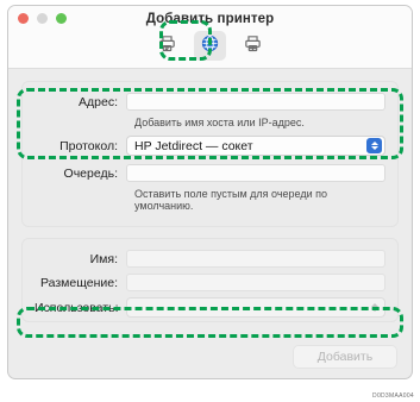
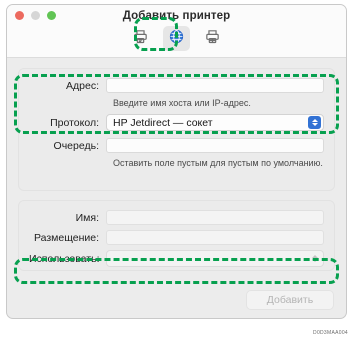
  Добавить принтер
  Адрес:
- Добавить имя хоста или IP-адрес.
+ Введите имя хоста или IP-адрес.
  Протокол:
  HP Jetdirect — сокет
  Очередь:
- Оставить поле пустым для очереди по умолчанию.
+ Оставить поле пустым для пустым по умолчанию.
  Имя:
  Размещение:
  Использовать:
  Добавить
